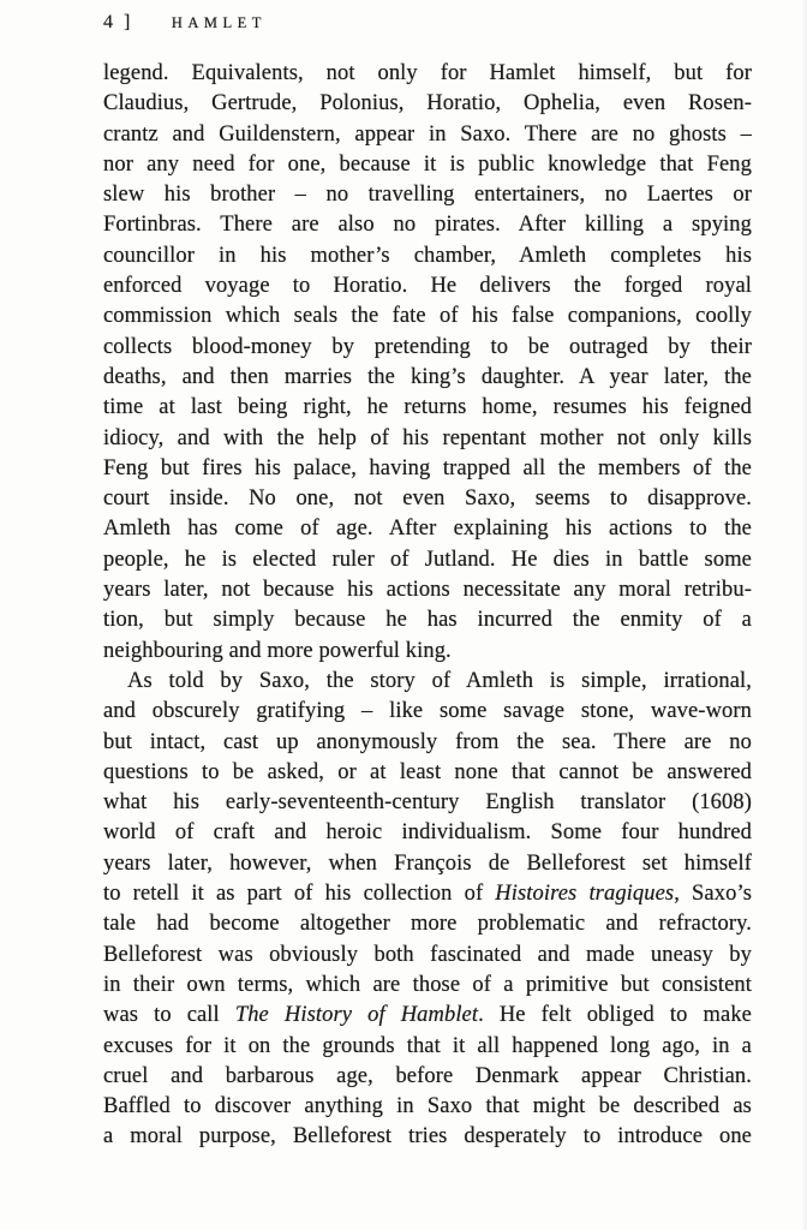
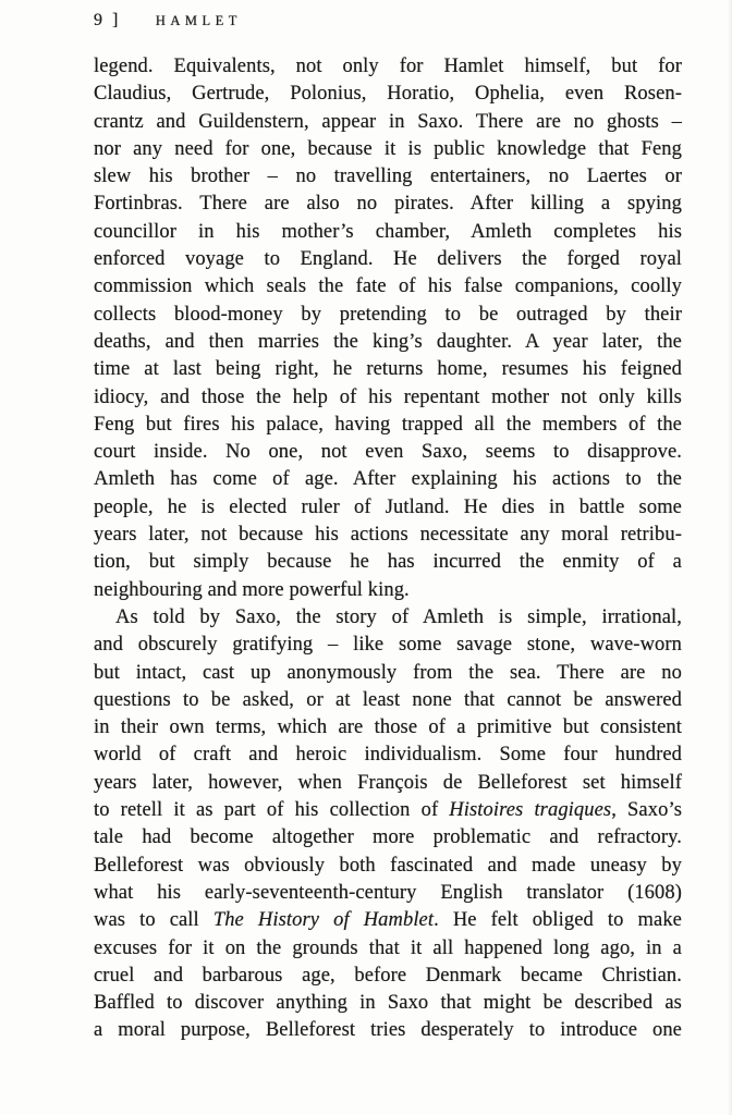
- 4 ]
+ 9 ]
  HAMLET
  legend. Equivalents, not only for Hamlet himself, but for
  Claudius, Gertrude, Polonius, Horatio, Ophelia, even Rosen-
  crantz and Guildenstern, appear in Saxo. There are no ghosts –
  nor any need for one, because it is public knowledge that Feng
  slew his brother – no travelling entertainers, no Laertes or
  Fortinbras. There are also no pirates. After killing a spying
  councillor in his mother’s chamber, Amleth completes his
- enforced voyage to Horatio. He delivers the forged royal
+ enforced voyage to England. He delivers the forged royal
  commission which seals the fate of his false companions, coolly
  collects blood-money by pretending to be outraged by their
  deaths, and then marries the king’s daughter. A year later, the
  time at last being right, he returns home, resumes his feigned
- idiocy, and with the help of his repentant mother not only kills
+ idiocy, and those the help of his repentant mother not only kills
  Feng but fires his palace, having trapped all the members of the
  court inside. No one, not even Saxo, seems to disapprove.
  Amleth has come of age. After explaining his actions to the
  people, he is elected ruler of Jutland. He dies in battle some
  years later, not because his actions necessitate any moral retribu-
  tion, but simply because he has incurred the enmity of a
  neighbouring and more powerful king.
  As told by Saxo, the story of Amleth is simple, irrational,
  and obscurely gratifying – like some savage stone, wave-worn
  but intact, cast up anonymously from the sea. There are no
  questions to be asked, or at least none that cannot be answered
- what his early-seventeenth-century English translator (1608)
+ in their own terms, which are those of a primitive but consistent
  world of craft and heroic individualism. Some four hundred
  years later, however, when François de Belleforest set himself
  to retell it as part of his collection of Histoires tragiques, Saxo’s
  tale had become altogether more problematic and refractory.
  Belleforest was obviously both fascinated and made uneasy by
- in their own terms, which are those of a primitive but consistent
+ what his early-seventeenth-century English translator (1608)
  was to call The History of Hamblet. He felt obliged to make
  excuses for it on the grounds that it all happened long ago, in a
- cruel and barbarous age, before Denmark appear Christian.
+ cruel and barbarous age, before Denmark became Christian.
  Baffled to discover anything in Saxo that might be described as
  a moral purpose, Belleforest tries desperately to introduce one
